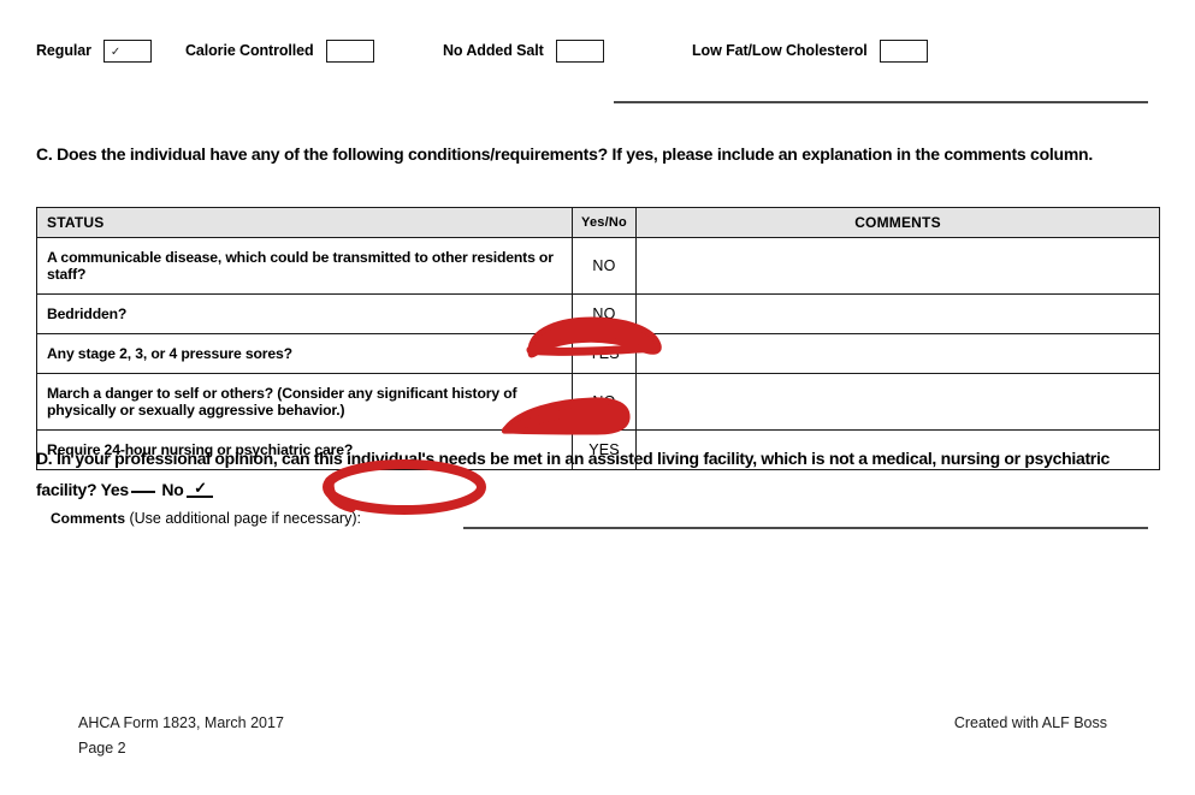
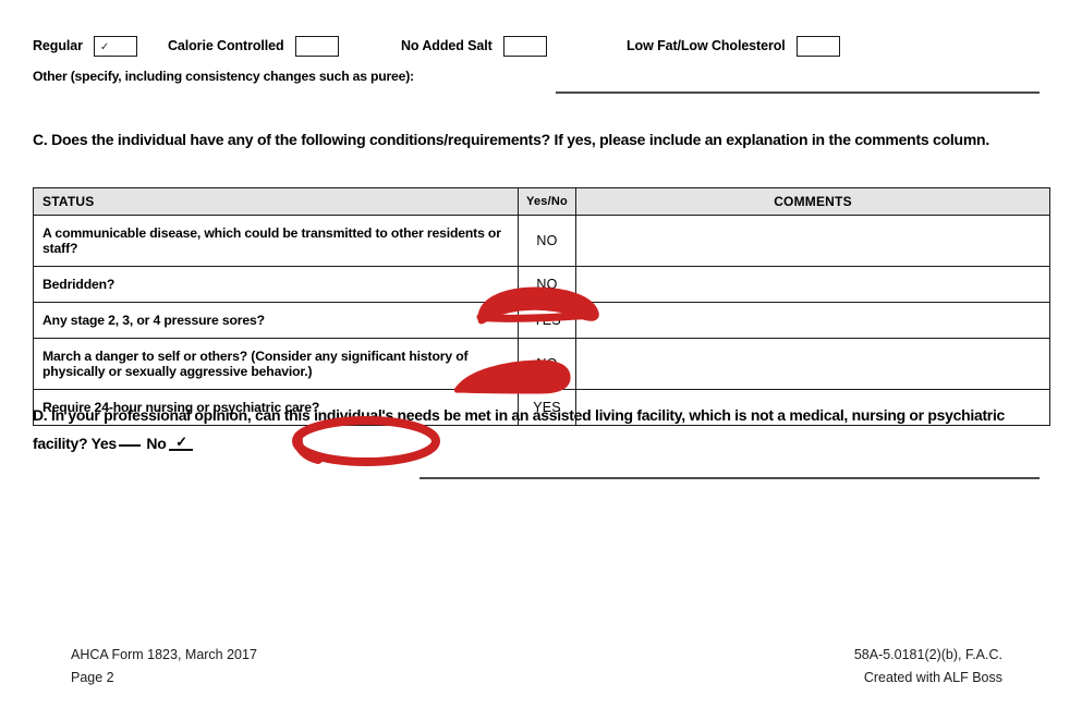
  Regular
  ✓
  Calorie Controlled
  No Added Salt
  Low Fat/Low Cholesterol
+ Other (specify, including consistency changes such as puree):
  C. Does the individual have any of the following conditions/requirements? If yes, please include an explanation in the comments column.
  STATUS	Yes/No	COMMENTS
  A communicable disease, which could be transmitted to other residents or staff?	NO
  Bedridden?	NO
  Any stage 2, 3, or 4 pressure sores?
  March a danger to self or others? (Consider any significant history of physically or sexually aggressive behavior.)
  Require 24-hour nursing or psychiatric care?	YES
  D. In your professional opinion, can this individual's needs be met in an assisted living facility, which is not a medical, nursing or psychiatric facility? Yes No ✓
- Comments (Use additional page if necessary):
  AHCA Form 1823, March 2017
  Page 2
+ 58A-5.0181(2)(b), F.A.C.
  Created with ALF Boss
